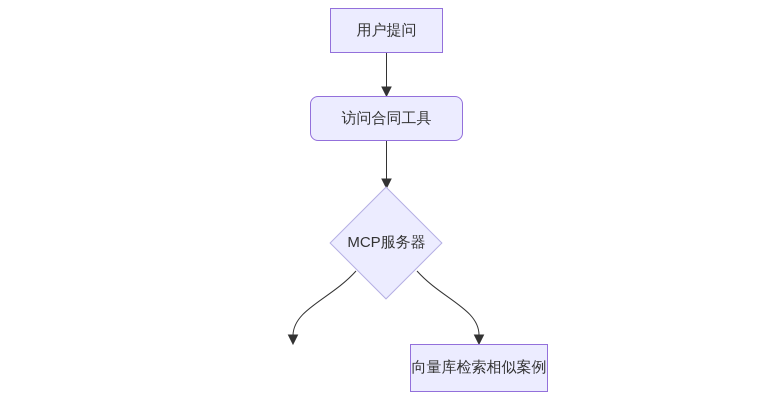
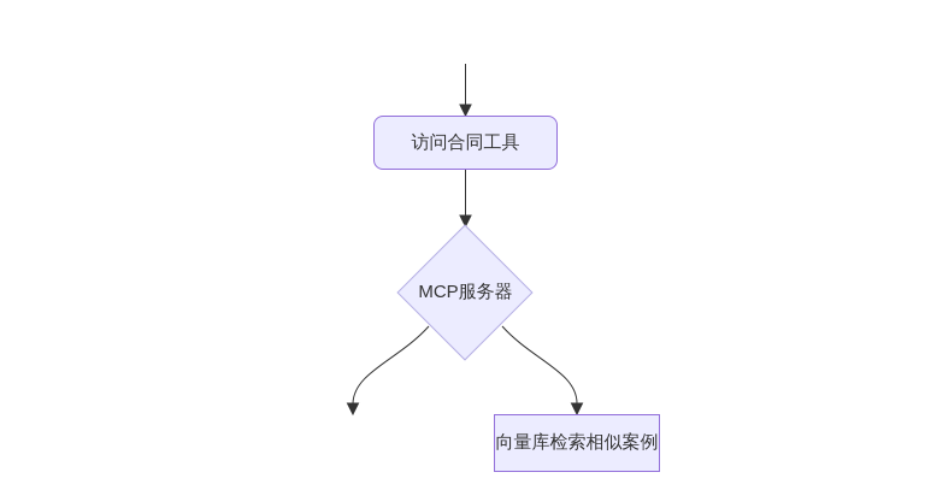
- 用户提问
  访问合同工具
  MCP服务器
  向量库检索相似案例
